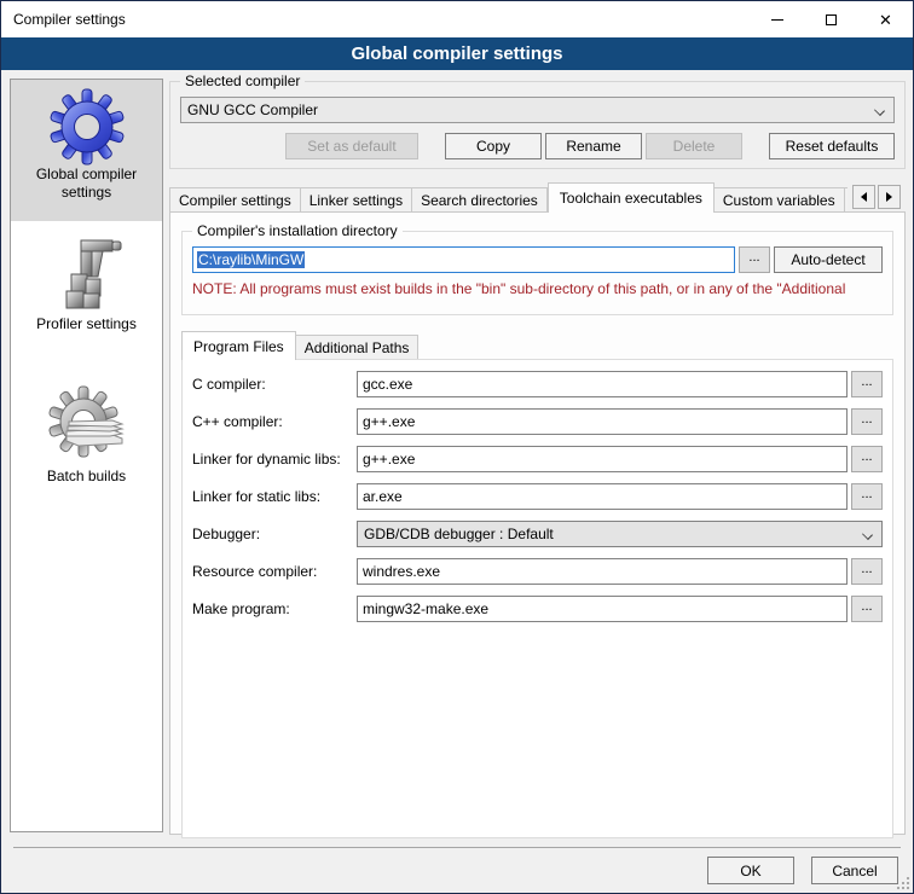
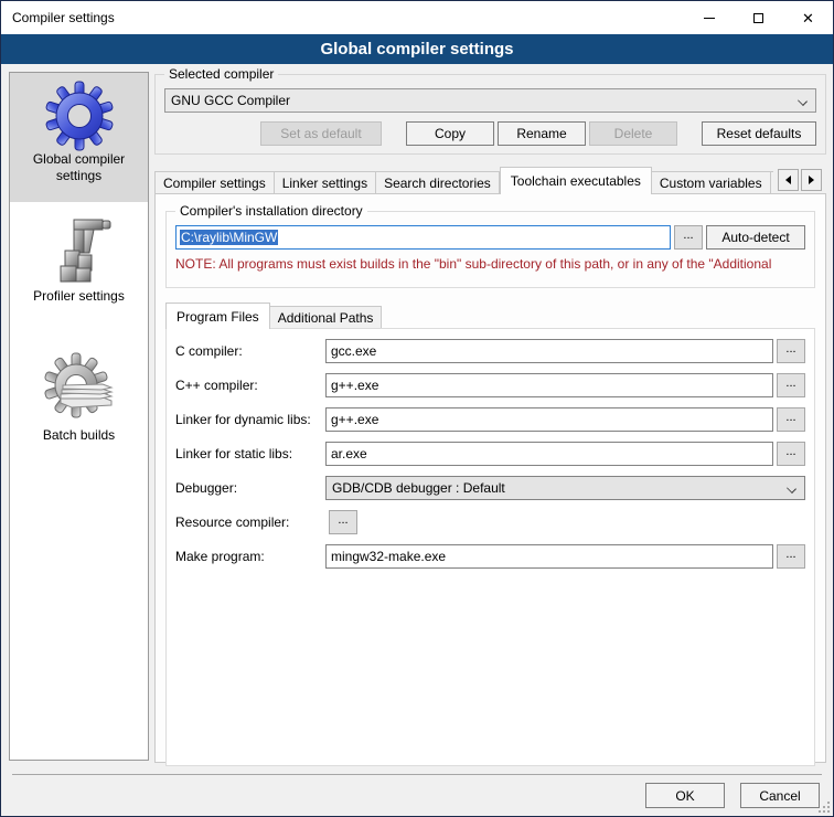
  Compiler settings
  ✕
  Global compiler settings
  Global compiler settings
  Profiler settings
  Batch builds
  Selected compiler
  GNU GCC Compiler
  Set as default
  Copy
  Rename
  Delete
  Reset defaults
  Compiler settings
  Linker settings
  Search directories
  Toolchain executables
  Custom variables
  Compiler's installation directory
  C:\raylib\MinGW
  ...
  Auto-detect
  NOTE: All programs must exist builds in the "bin" sub-directory of this path, or in any of the "Additional
  Program Files
  Additional Paths
  C compiler:
  gcc.exe
  ...
  C++ compiler:
  g++.exe
  ...
  Linker for dynamic libs:
  g++.exe
  ...
  Linker for static libs:
  ar.exe
  ...
  Debugger:
  GDB/CDB debugger : Default
  Resource compiler:
- windres.exe
  ...
  Make program:
  mingw32-make.exe
  ...
  OK
  Cancel
